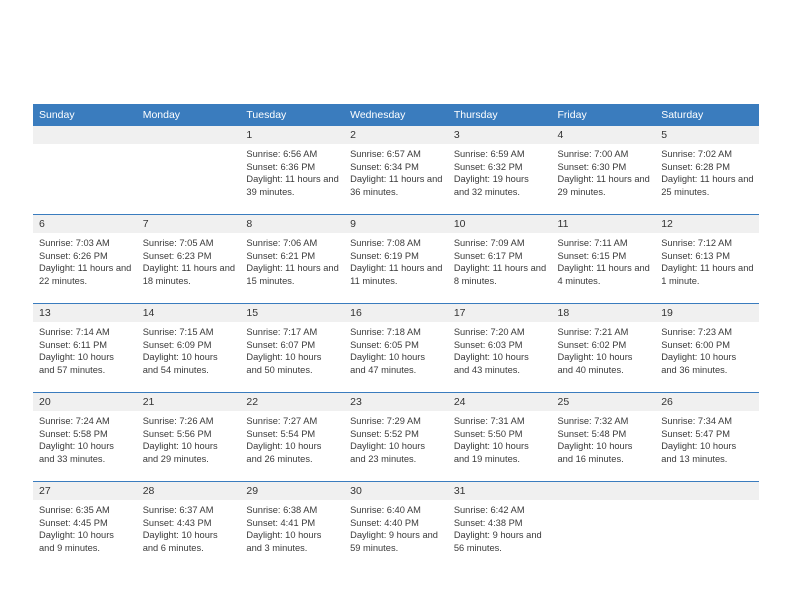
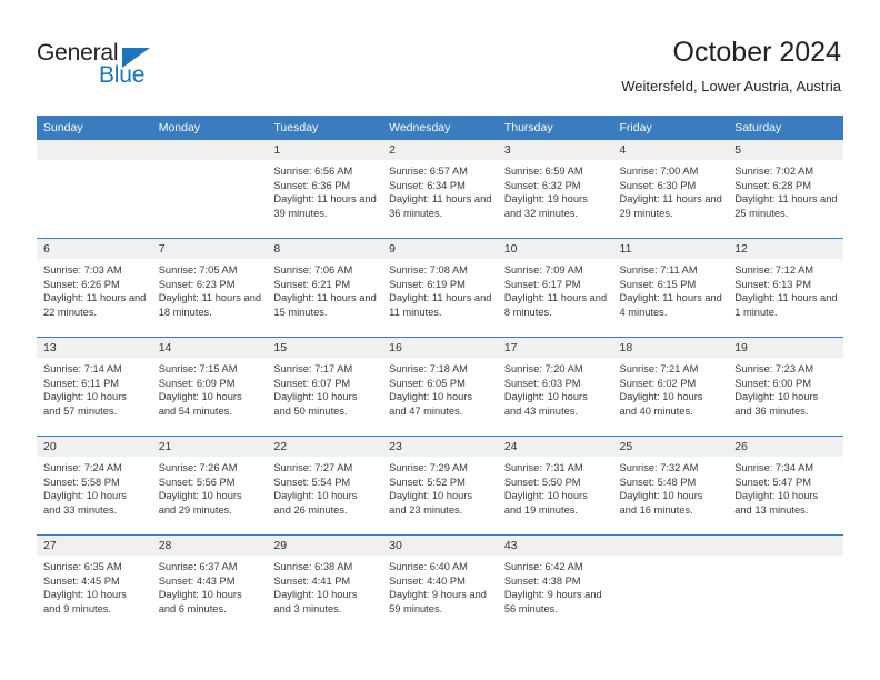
+ General
+ Blue
+ October 2024
+ Weitersfeld, Lower Austria, Austria
  Sunday	Monday	Tuesday	Wednesday	Thursday	Friday	Saturday
  		1Sunrise: 6:56 AMSunset: 6:36 PMDaylight: 11 hours and 39 minutes.	2Sunrise: 6:57 AMSunset: 6:34 PMDaylight: 11 hours and 36 minutes.	3Sunrise: 6:59 AMSunset: 6:32 PMDaylight: 19 hours and 32 minutes.	4Sunrise: 7:00 AMSunset: 6:30 PMDaylight: 11 hours and 29 minutes.	5Sunrise: 7:02 AMSunset: 6:28 PMDaylight: 11 hours and 25 minutes.
  6Sunrise: 7:03 AMSunset: 6:26 PMDaylight: 11 hours and 22 minutes.	7Sunrise: 7:05 AMSunset: 6:23 PMDaylight: 11 hours and 18 minutes.	8Sunrise: 7:06 AMSunset: 6:21 PMDaylight: 11 hours and 15 minutes.	9Sunrise: 7:08 AMSunset: 6:19 PMDaylight: 11 hours and 11 minutes.	10Sunrise: 7:09 AMSunset: 6:17 PMDaylight: 11 hours and 8 minutes.	11Sunrise: 7:11 AMSunset: 6:15 PMDaylight: 11 hours and 4 minutes.	12Sunrise: 7:12 AMSunset: 6:13 PMDaylight: 11 hours and 1 minute.
  13Sunrise: 7:14 AMSunset: 6:11 PMDaylight: 10 hours and 57 minutes.	14Sunrise: 7:15 AMSunset: 6:09 PMDaylight: 10 hours and 54 minutes.	15Sunrise: 7:17 AMSunset: 6:07 PMDaylight: 10 hours and 50 minutes.	16Sunrise: 7:18 AMSunset: 6:05 PMDaylight: 10 hours and 47 minutes.	17Sunrise: 7:20 AMSunset: 6:03 PMDaylight: 10 hours and 43 minutes.	18Sunrise: 7:21 AMSunset: 6:02 PMDaylight: 10 hours and 40 minutes.	19Sunrise: 7:23 AMSunset: 6:00 PMDaylight: 10 hours and 36 minutes.
  20Sunrise: 7:24 AMSunset: 5:58 PMDaylight: 10 hours and 33 minutes.	21Sunrise: 7:26 AMSunset: 5:56 PMDaylight: 10 hours and 29 minutes.	22Sunrise: 7:27 AMSunset: 5:54 PMDaylight: 10 hours and 26 minutes.	23Sunrise: 7:29 AMSunset: 5:52 PMDaylight: 10 hours and 23 minutes.	24Sunrise: 7:31 AMSunset: 5:50 PMDaylight: 10 hours and 19 minutes.	25Sunrise: 7:32 AMSunset: 5:48 PMDaylight: 10 hours and 16 minutes.	26Sunrise: 7:34 AMSunset: 5:47 PMDaylight: 10 hours and 13 minutes.
- 27Sunrise: 6:35 AMSunset: 4:45 PMDaylight: 10 hours and 9 minutes.	28Sunrise: 6:37 AMSunset: 4:43 PMDaylight: 10 hours and 6 minutes.	29Sunrise: 6:38 AMSunset: 4:41 PMDaylight: 10 hours and 3 minutes.	30Sunrise: 6:40 AMSunset: 4:40 PMDaylight: 9 hours and 59 minutes.	31Sunrise: 6:42 AMSunset: 4:38 PMDaylight: 9 hours and 56 minutes.
+ 27Sunrise: 6:35 AMSunset: 4:45 PMDaylight: 10 hours and 9 minutes.	28Sunrise: 6:37 AMSunset: 4:43 PMDaylight: 10 hours and 6 minutes.	29Sunrise: 6:38 AMSunset: 4:41 PMDaylight: 10 hours and 3 minutes.	30Sunrise: 6:40 AMSunset: 4:40 PMDaylight: 9 hours and 59 minutes.	43Sunrise: 6:42 AMSunset: 4:38 PMDaylight: 9 hours and 56 minutes.
